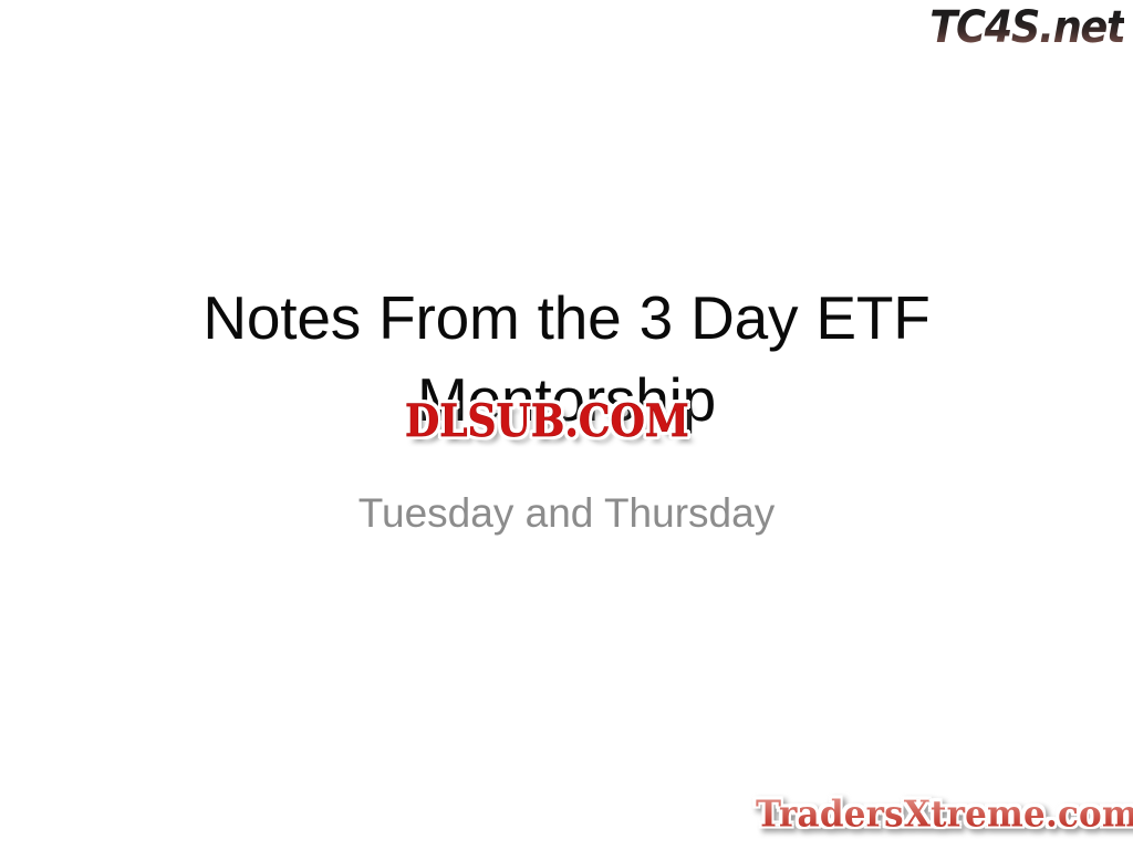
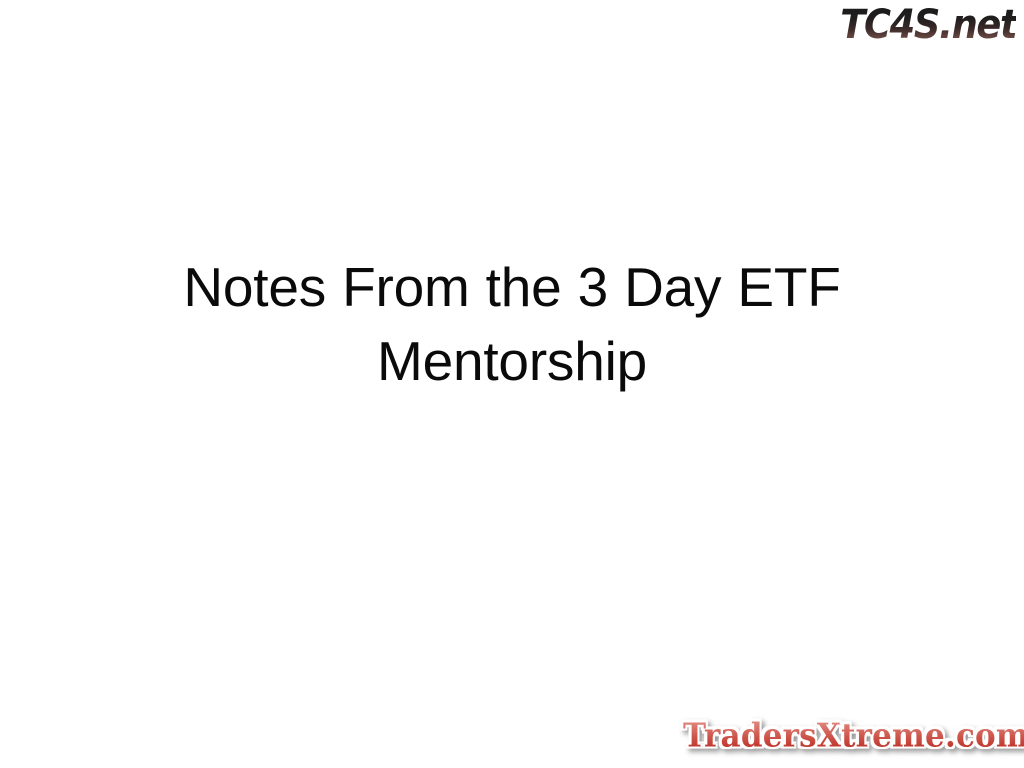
  TC4S.net
  Notes From the 3 Day ETF Mentorship
- DLSUB.COM
- Tuesday and Thursday
  TradersXtreme.com
